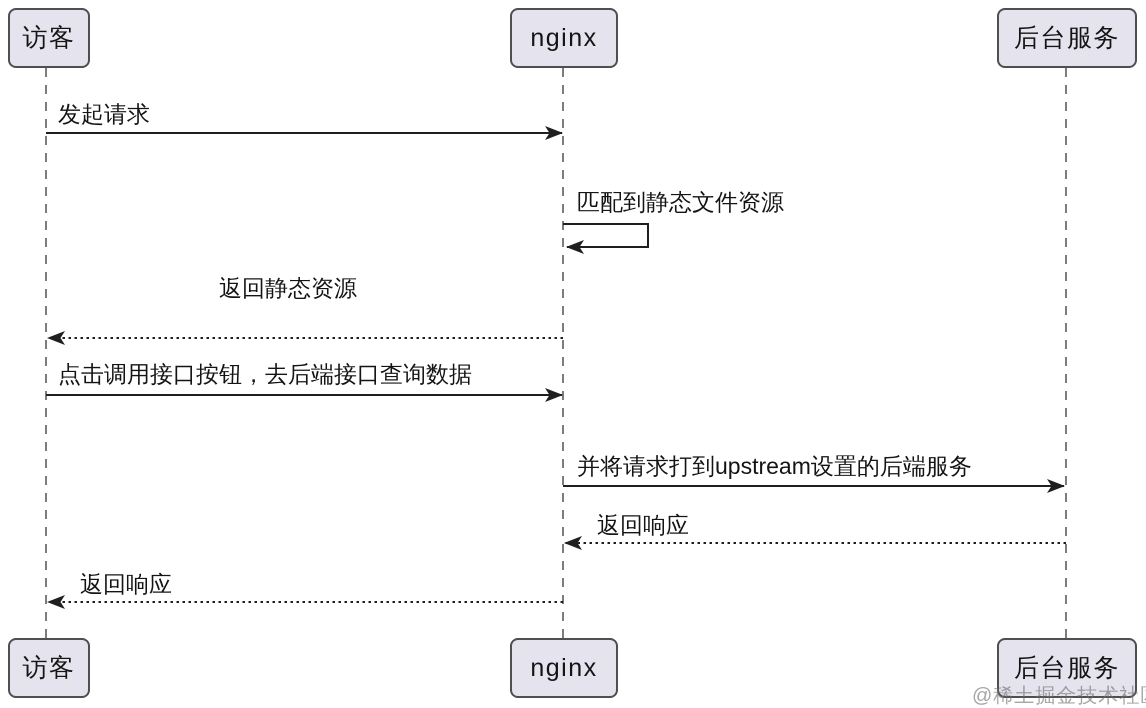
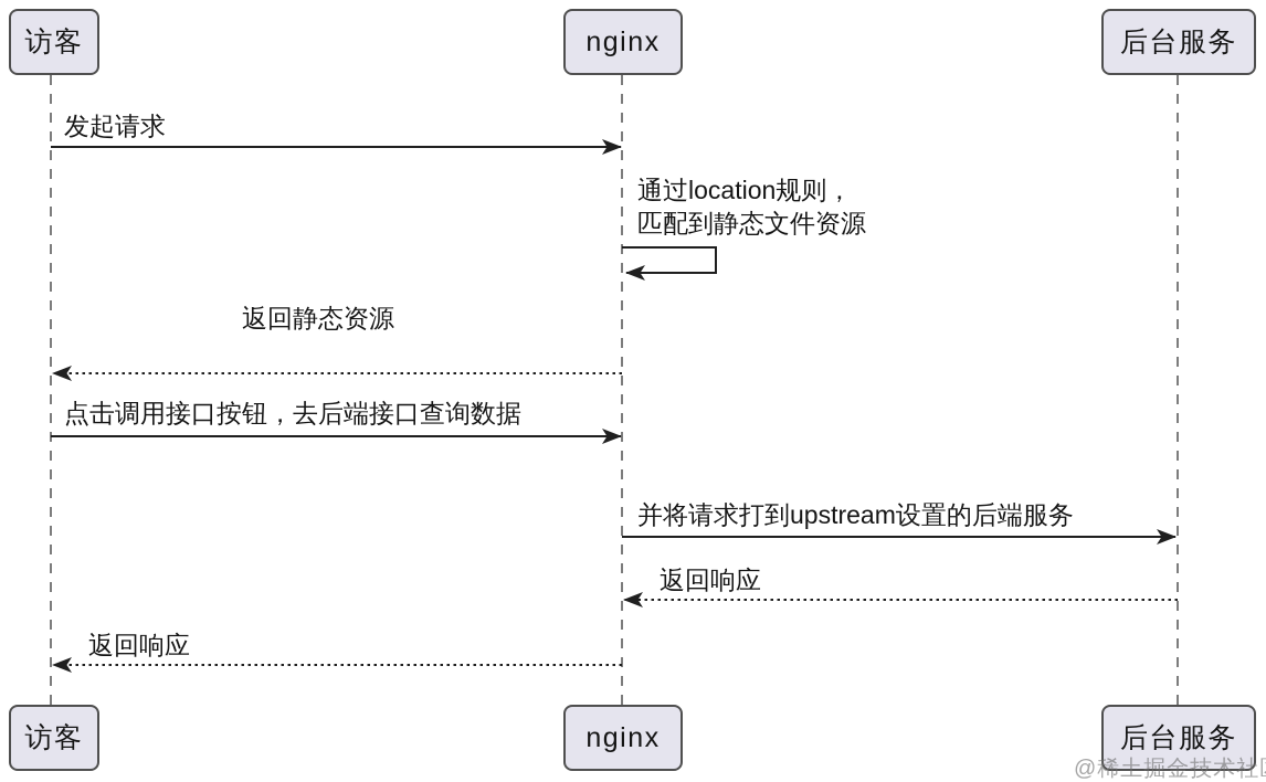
  访客
  nginx
  后台服务
  访客
  nginx
  后台服务
  发起请求
+ 通过location规则，
  匹配到静态文件资源
  返回静态资源
  点击调用接口按钮，去后端接口查询数据
  并将请求打到upstream设置的后端服务
  返回响应
  返回响应
  @稀土掘金技术社
